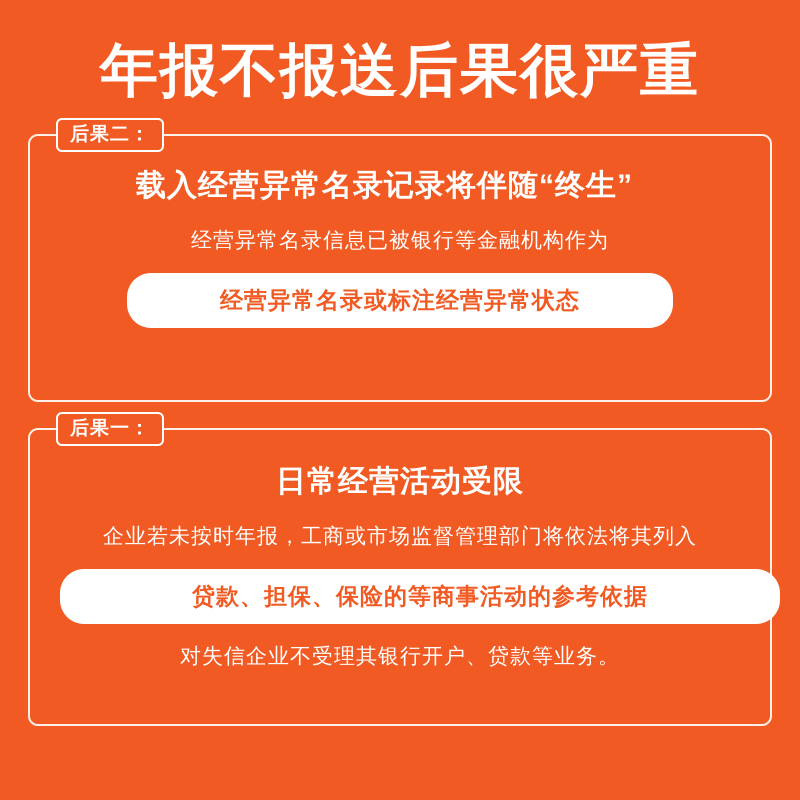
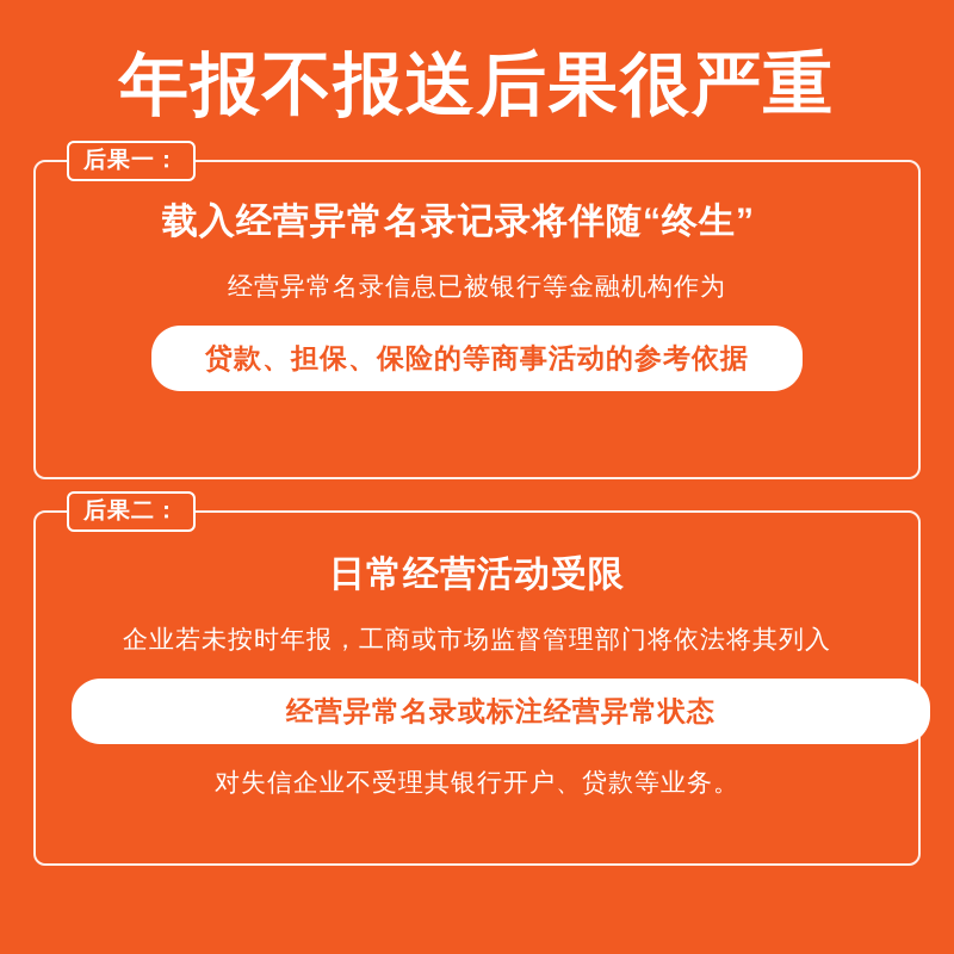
  年报不报送后果很严重
- 后果二：
+ 后果一：
  载入经营异常名录记录将伴随“终生”
  经营异常名录信息已被银行等金融机构作为
- 经营异常名录或标注经营异常状态
+ 贷款、担保、保险的等商事活动的参考依据
- 后果一：
+ 后果二：
  日常经营活动受限
  企业若未按时年报，工商或市场监督管理部门将依法将其列入
- 贷款、担保、保险的等商事活动的参考依据
+ 经营异常名录或标注经营异常状态
  对失信企业不受理其银行开户、贷款等业务。
